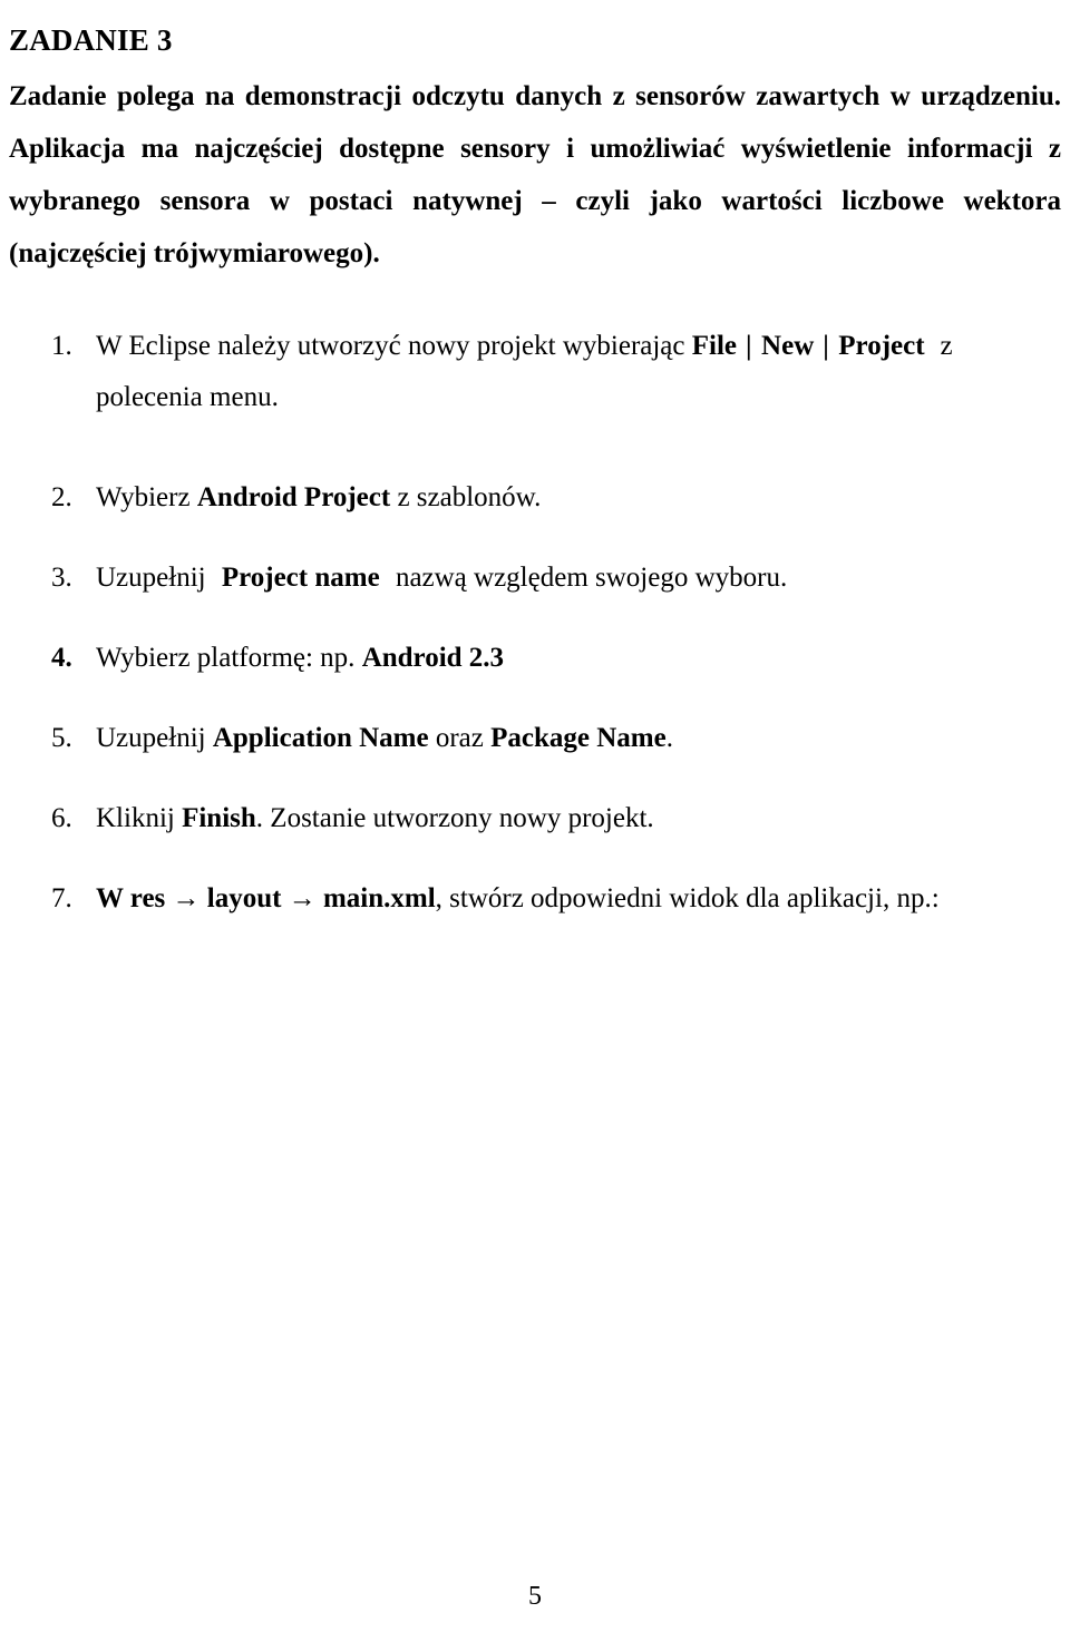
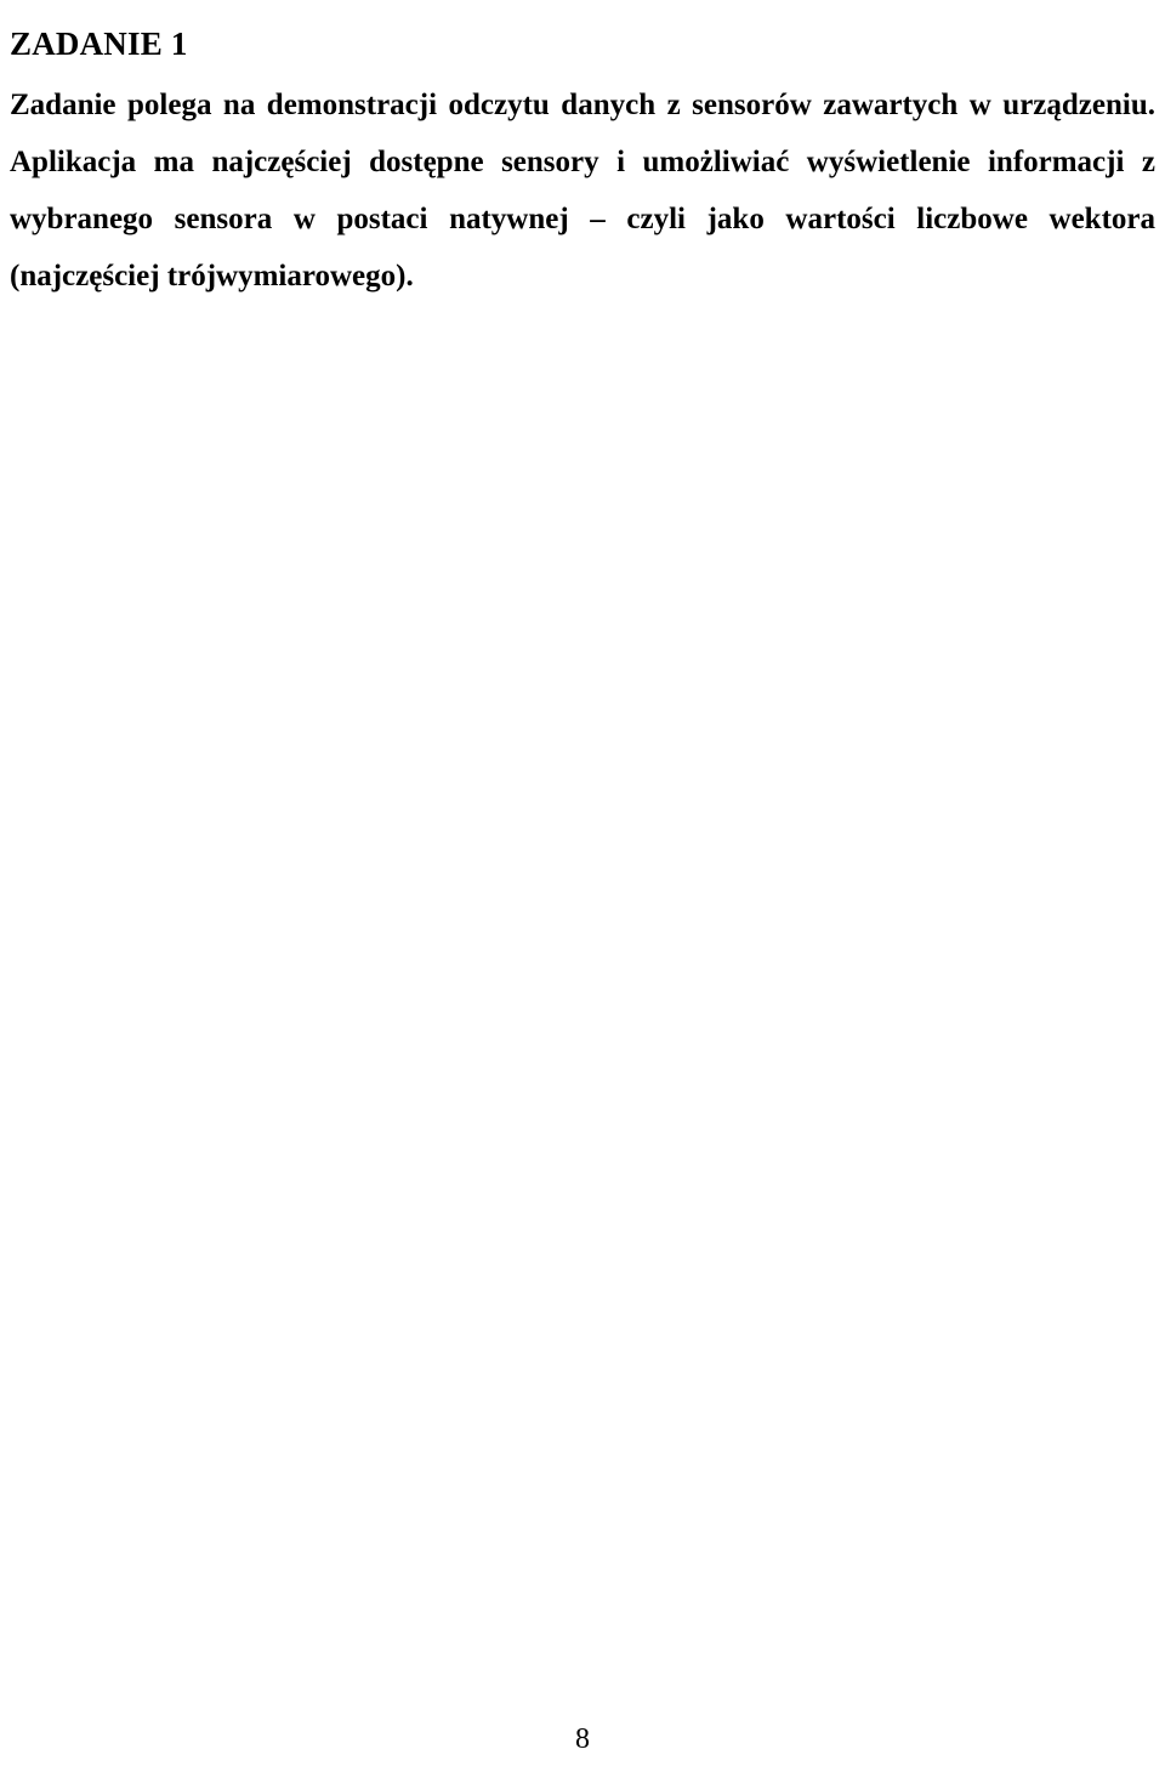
- ZADANIE 3
+ ZADANIE 1
  Zadanie polega na demonstracji odczytu danych z sensorów zawartych w urządzeniu. Aplikacja ma najczęściej dostępne sensory i umożliwiać wyświetlenie informacji z wybranego sensora w postaci natywnej – czyli jako wartości liczbowe wektora (najczęściej trójwymiarowego).
- 1.
- W Eclipse należy utworzyć nowy projekt wybierając File | New | Project z
- polecenia menu.
- 2.
- Wybierz Android Project z szablonów.
- 3.
- Uzupełnij Project name nazwą względem swojego wyboru.
- 4.
- Wybierz platformę: np. Android 2.3
- 5.
- Uzupełnij Application Name oraz Package Name.
- 6.
- Kliknij Finish. Zostanie utworzony nowy projekt.
- 7.
- W res → layout → main.xml, stwórz odpowiedni widok dla aplikacji, np.:
- 5
+ 8
